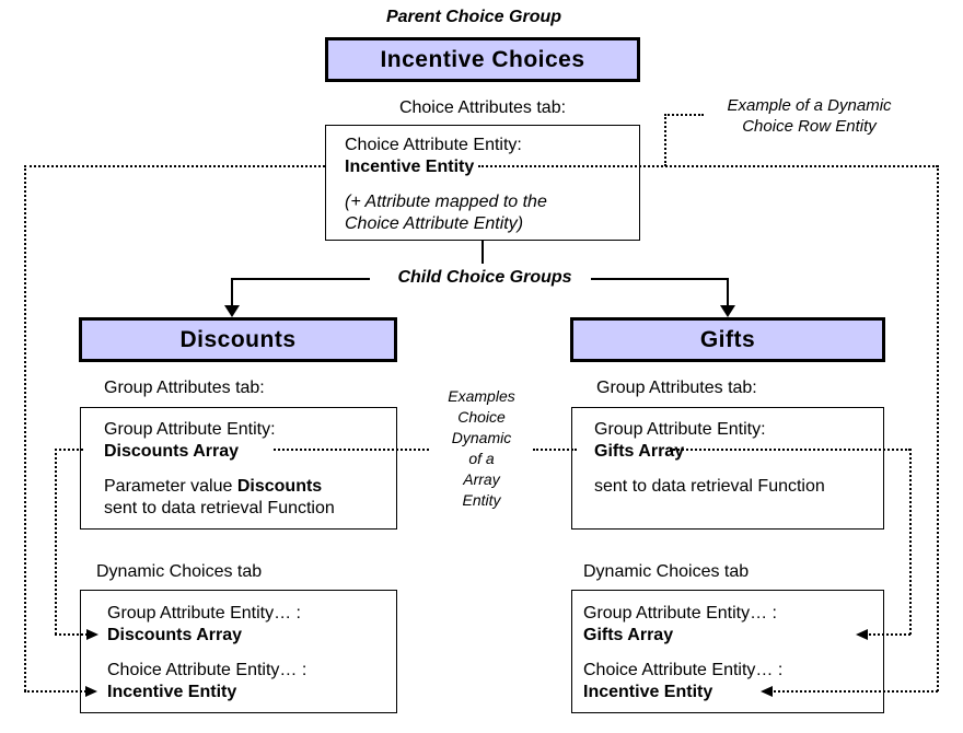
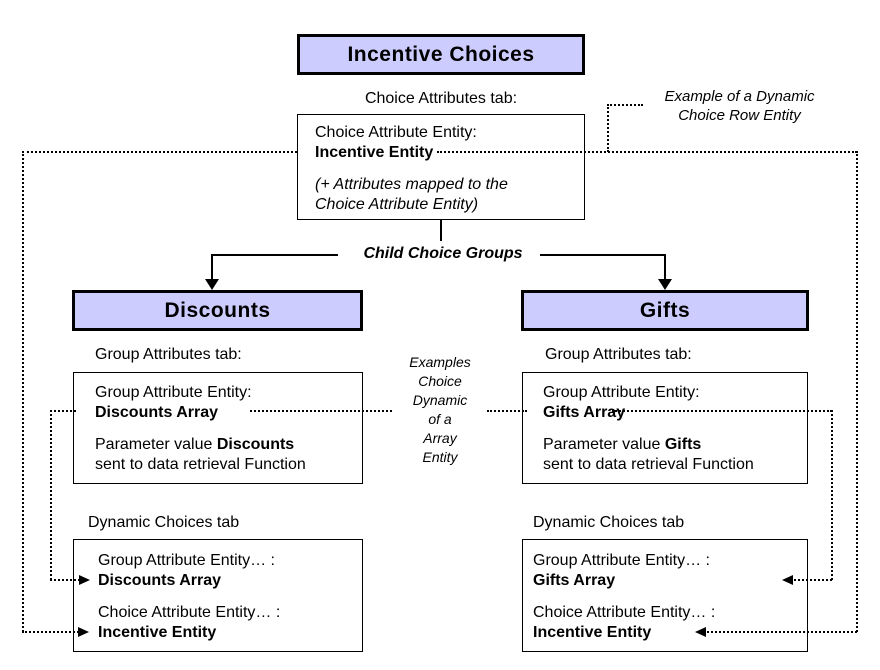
- Parent Choice Group
  Incentive Choices
  Choice Attributes tab:
  Choice Attribute Entity:
  Incentive Entity
- (+ Attribute mapped to the
+ (+ Attributes mapped to the
  Choice Attribute Entity)
  Example of a Dynamic
  Choice Row Entity
  Child Choice Groups
  Discounts
  Gifts
  Group Attributes tab:
  Group Attribute Entity:
  Discounts Array
  Parameter value Discounts
  sent to data retrieval Function
  Group Attributes tab:
  Group Attribute Entity:
  Gifts Array
+ Parameter value Gifts
  sent to data retrieval Function
  Examples
  Choice
  Dynamic
  of a
  Array
  Entity
  Dynamic Choices tab
  Group Attribute Entity… :
  Discounts Array
  Choice Attribute Entity… :
  Incentive Entity
  Dynamic Choices tab
  Group Attribute Entity… :
  Gifts Array
  Choice Attribute Entity… :
  Incentive Entity
